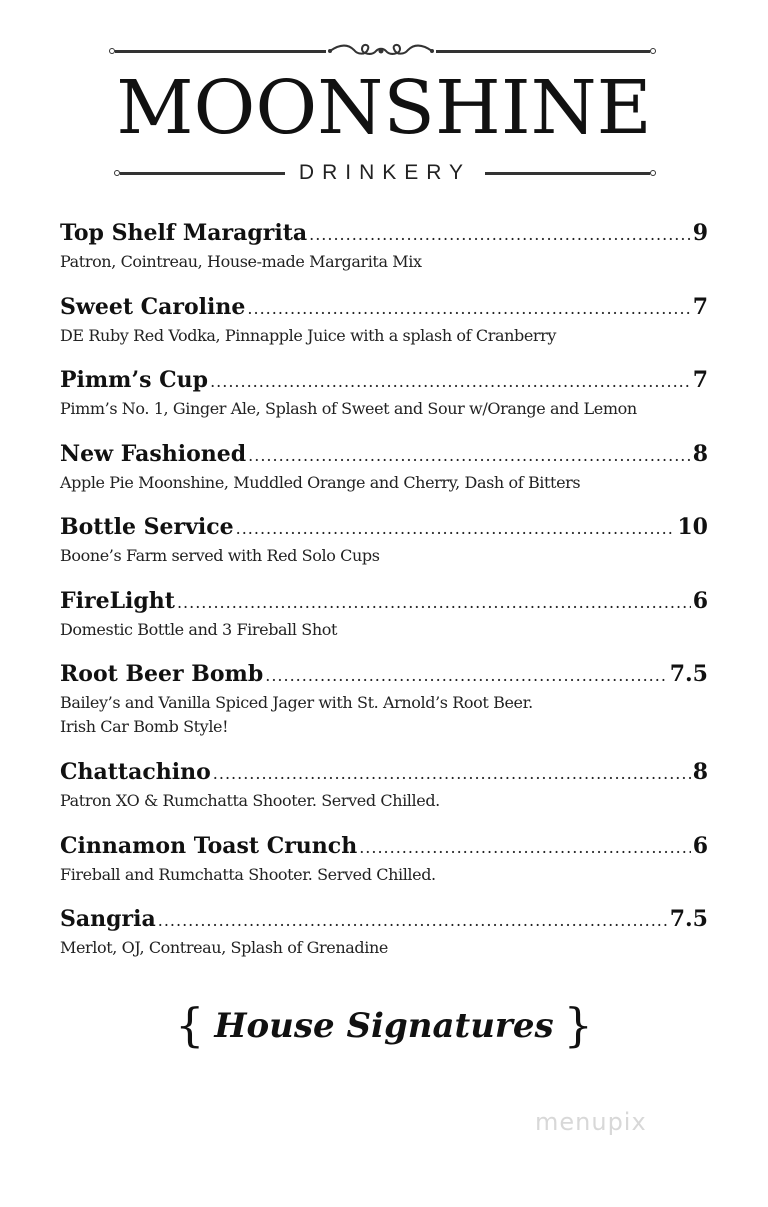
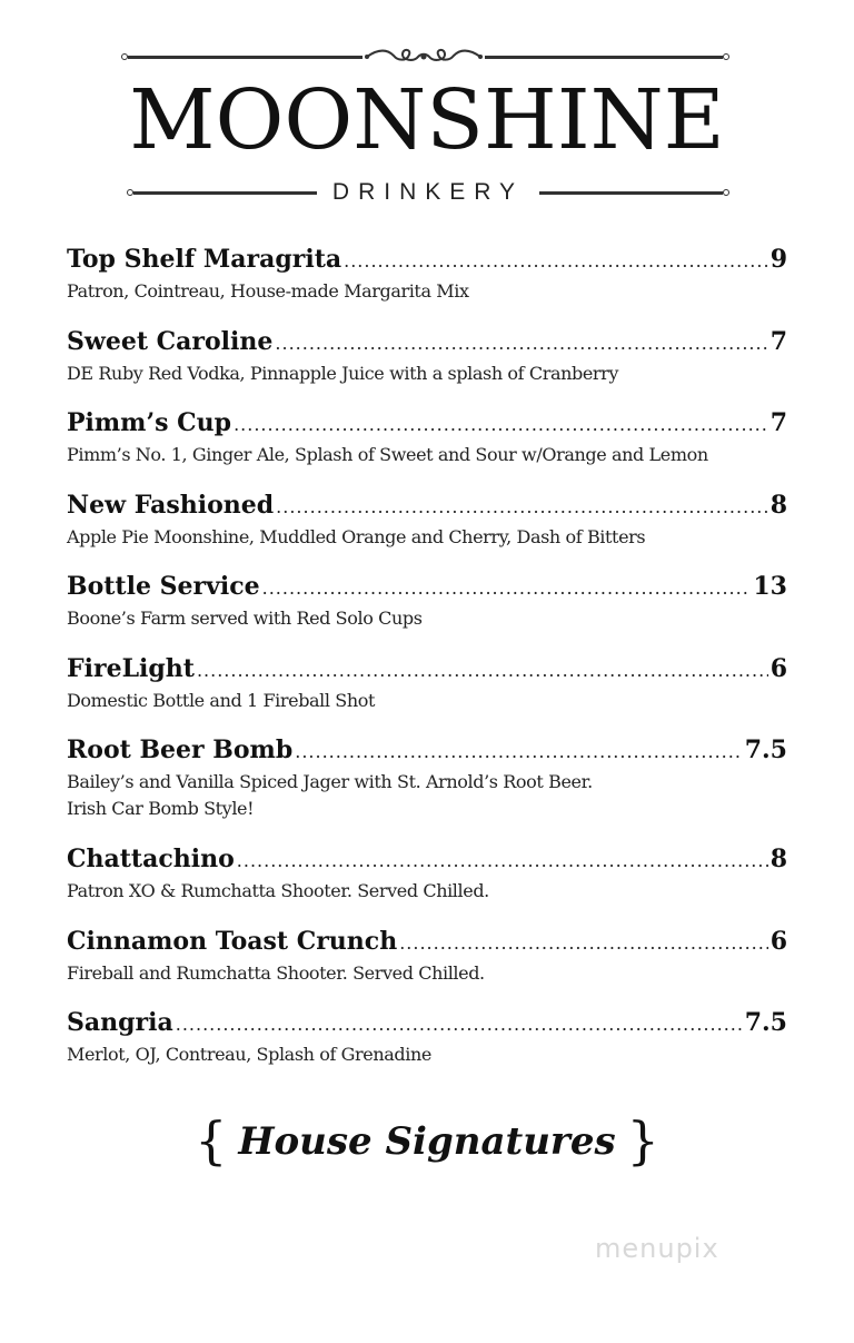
  MOONSHINE
  DRINKERY
  Top Shelf Maragrita
  9
  Patron, Cointreau, House-made Margarita Mix
  Sweet Caroline
  7
  DE Ruby Red Vodka, Pinnapple Juice with a splash of Cranberry
  Pimm’s Cup
  7
  Pimm’s No. 1, Ginger Ale, Splash of Sweet and Sour w/Orange and Lemon
  New Fashioned
  8
  Apple Pie Moonshine, Muddled Orange and Cherry, Dash of Bitters
  Bottle Service
- 10
+ 13
  Boone’s Farm served with Red Solo Cups
  FireLight
  6
- Domestic Bottle and 3 Fireball Shot
+ Domestic Bottle and 1 Fireball Shot
  Root Beer Bomb
  7.5
  Bailey’s and Vanilla Spiced Jager with St. Arnold’s Root Beer.
  Irish Car Bomb Style!
  Chattachino
  8
  Patron XO & Rumchatta Shooter. Served Chilled.
  Cinnamon Toast Crunch
  6
  Fireball and Rumchatta Shooter. Served Chilled.
  Sangria
  7.5
  Merlot, OJ, Contreau, Splash of Grenadine
  { House Signatures }
  menupix
